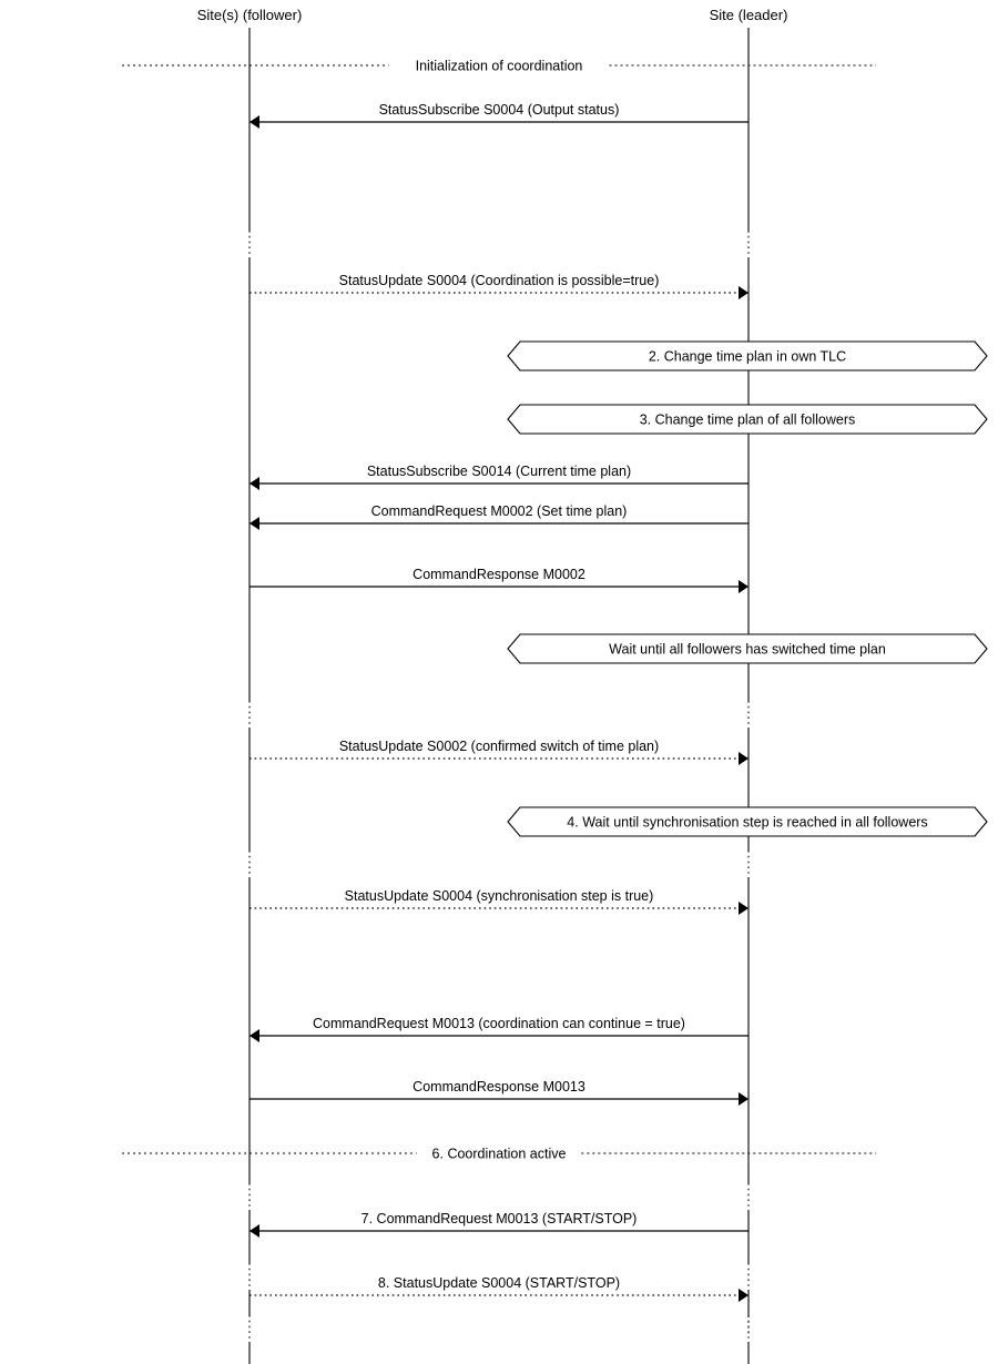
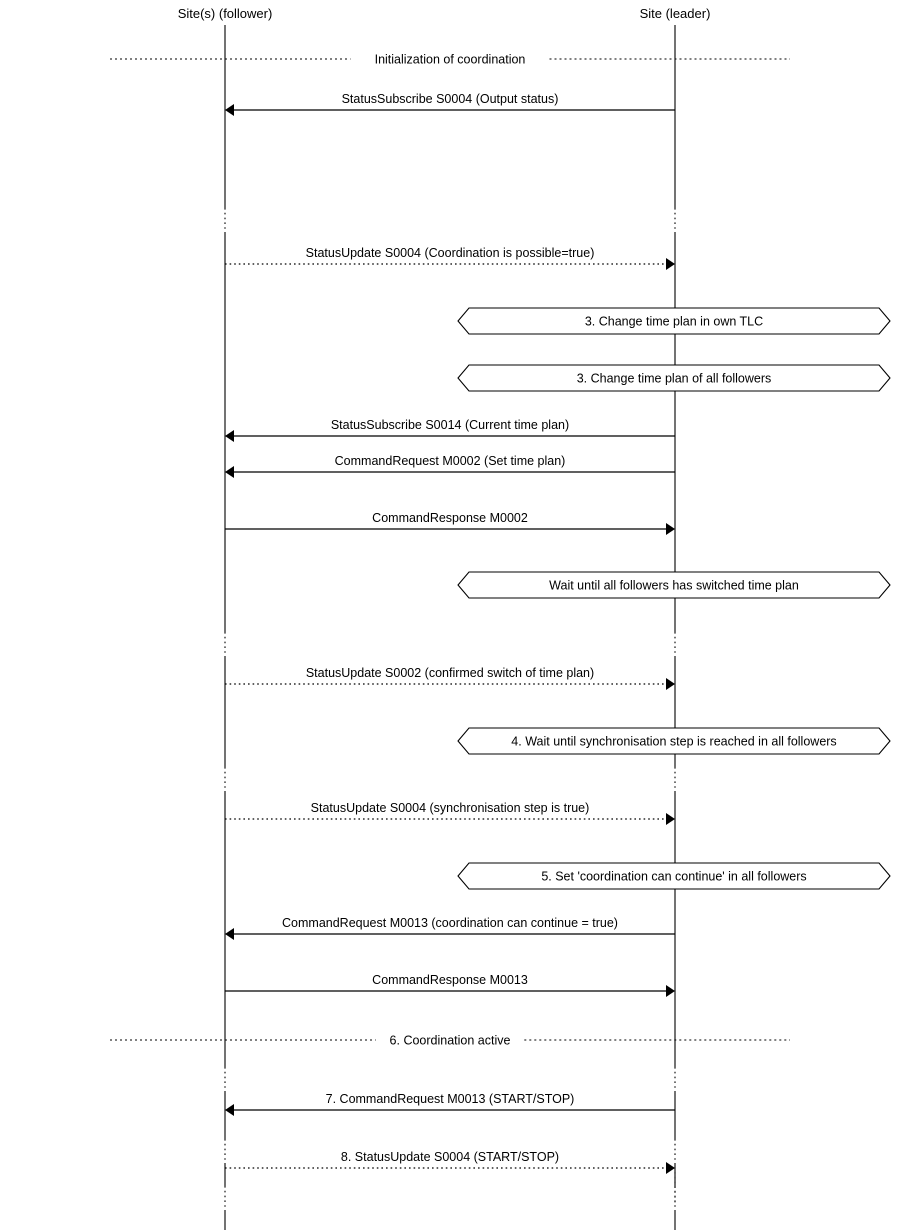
  Initialization of coordination
  6. Coordination active
- 2. Change time plan in own TLC
+ 3. Change time plan in own TLC
  3. Change time plan of all followers
  Wait until all followers has switched time plan
  4. Wait until synchronisation step is reached in all followers
+ 5. Set 'coordination can continue' in all followers
  StatusSubscribe S0004 (Output status)
  StatusUpdate S0004 (Coordination is possible=true)
  StatusSubscribe S0014 (Current time plan)
  CommandRequest M0002 (Set time plan)
  CommandResponse M0002
  StatusUpdate S0002 (confirmed switch of time plan)
  StatusUpdate S0004 (synchronisation step is true)
  CommandRequest M0013 (coordination can continue = true)
  CommandResponse M0013
  7. CommandRequest M0013 (START/STOP)
  8. StatusUpdate S0004 (START/STOP)
  Site(s) (follower)
  Site (leader)
